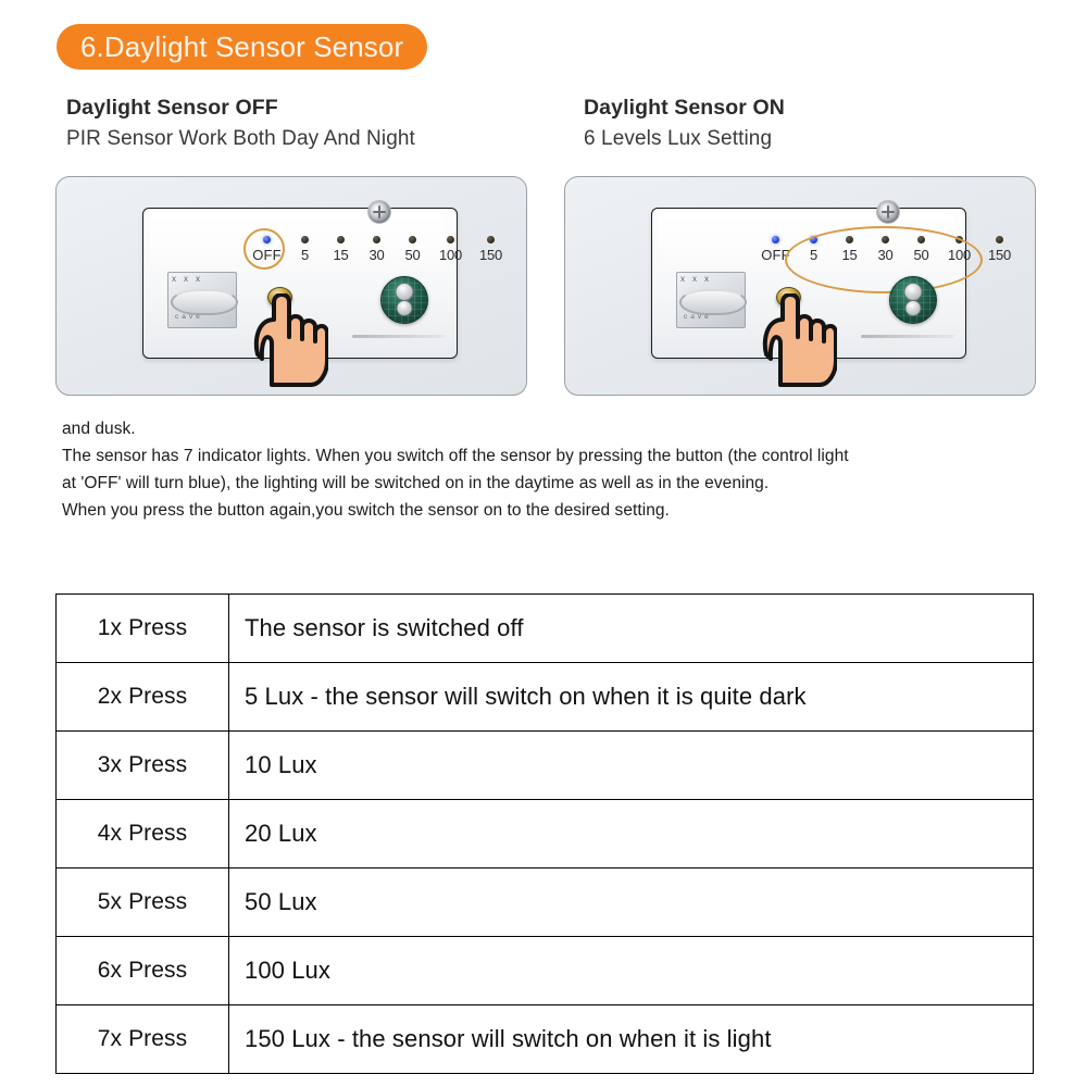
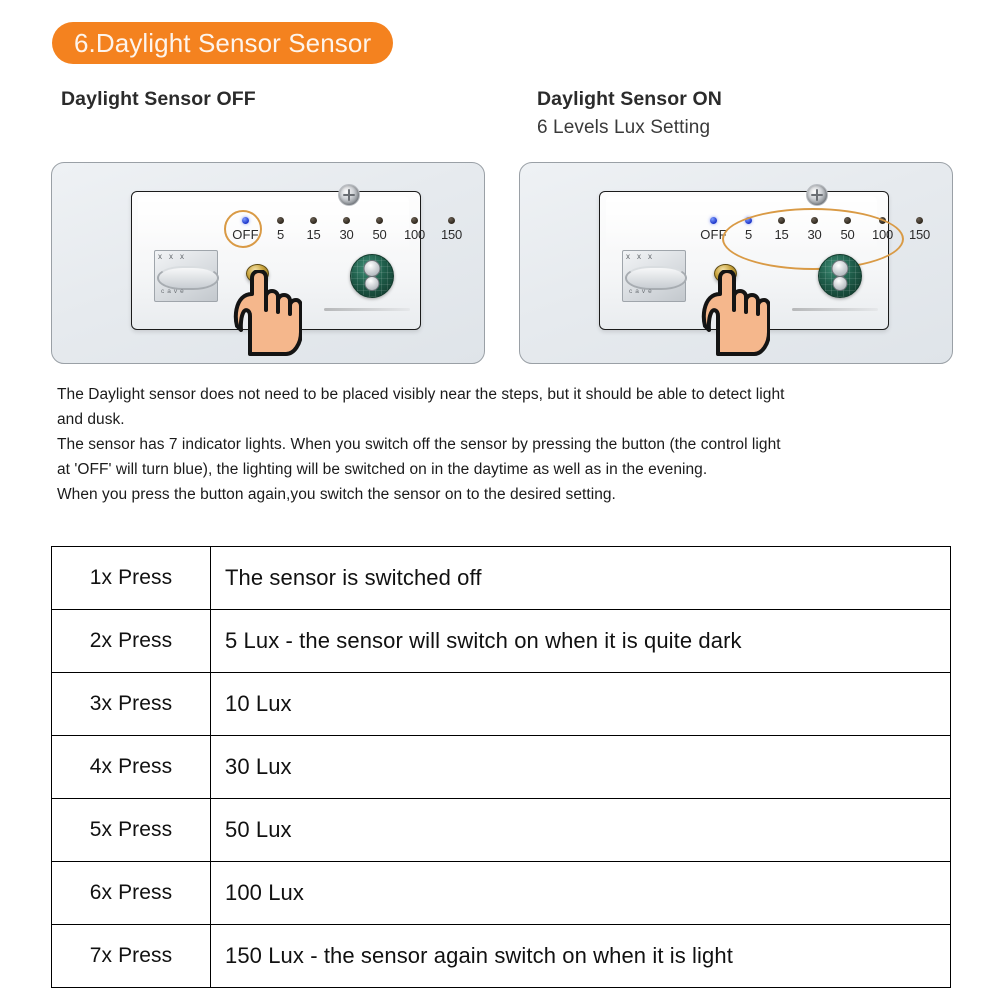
  6.Daylight Sensor Sensor
  Daylight Sensor OFF
- PIR Sensor Work Both Day And Night
  Daylight Sensor ON
  6 Levels Lux Setting
  OFF
  5
  15
  30
  50
  100
  150
  xxx
  OFF
  5
  15
  30
  50
  100
  150
  xxx
+ The Daylight sensor does not need to be placed visibly near the steps, but it should be able to detect light
  and dusk.
  The sensor has 7 indicator lights. When you switch off the sensor by pressing the button (the control light
  at 'OFF' will turn blue), the lighting will be switched on in the daytime as well as in the evening.
  When you press the button again,you switch the sensor on to the desired setting.
  1x Press	The sensor is switched off
  2x Press	5 Lux - the sensor will switch on when it is quite dark
  3x Press	10 Lux
- 4x Press	20 Lux
+ 4x Press	30 Lux
  5x Press	50 Lux
  6x Press	100 Lux
- 7x Press	150 Lux - the sensor will switch on when it is light
+ 7x Press	150 Lux - the sensor again switch on when it is light
